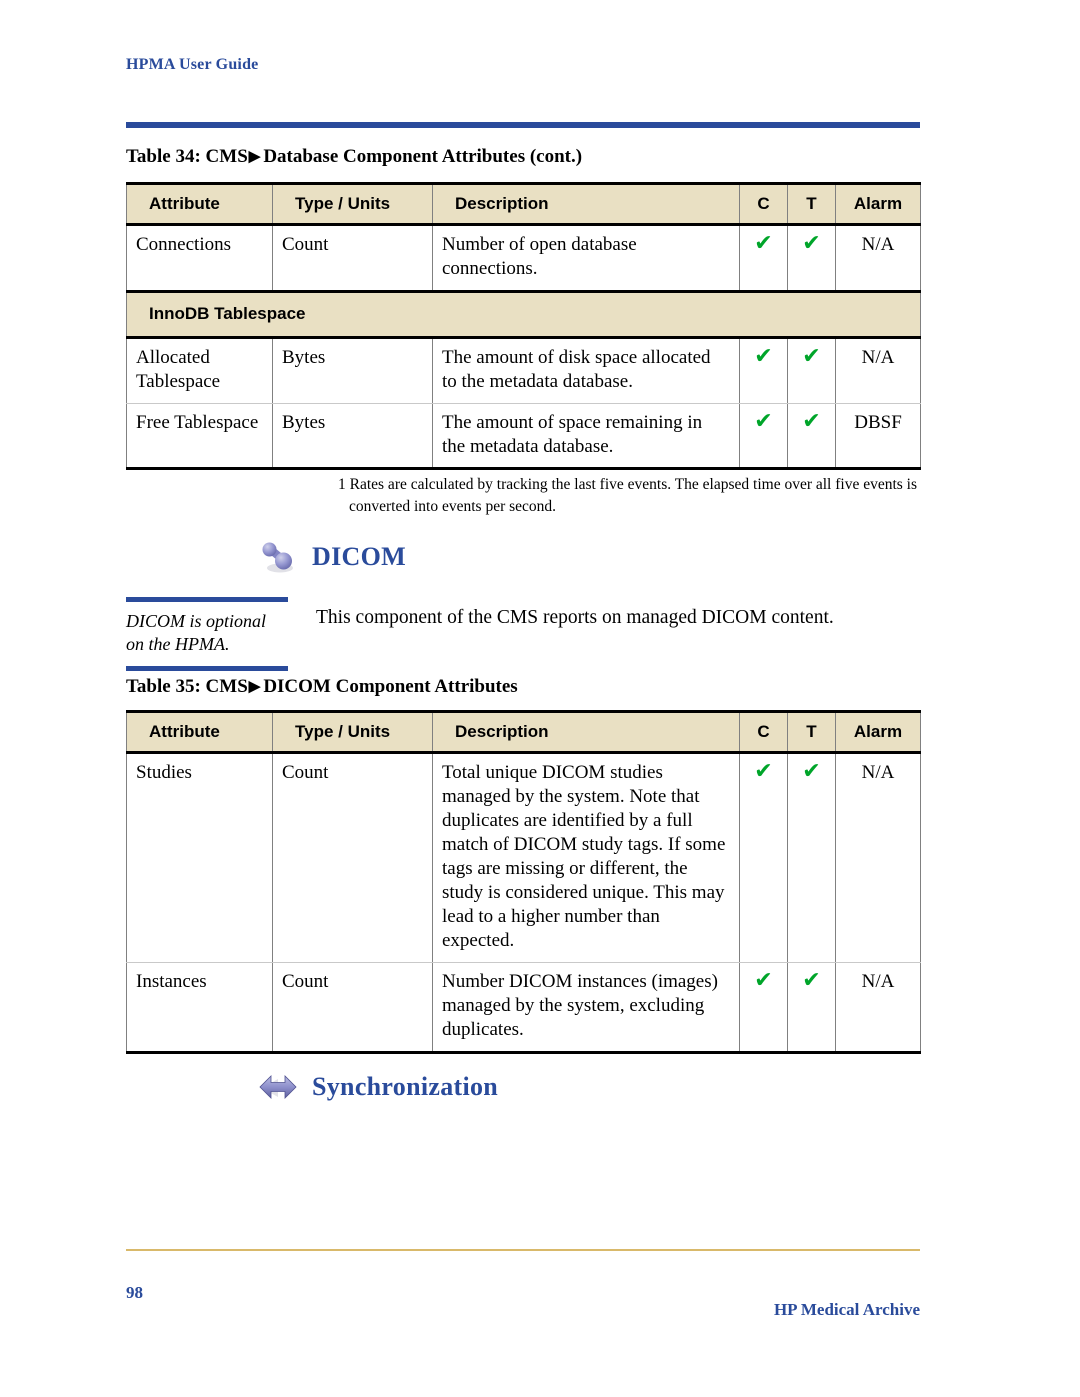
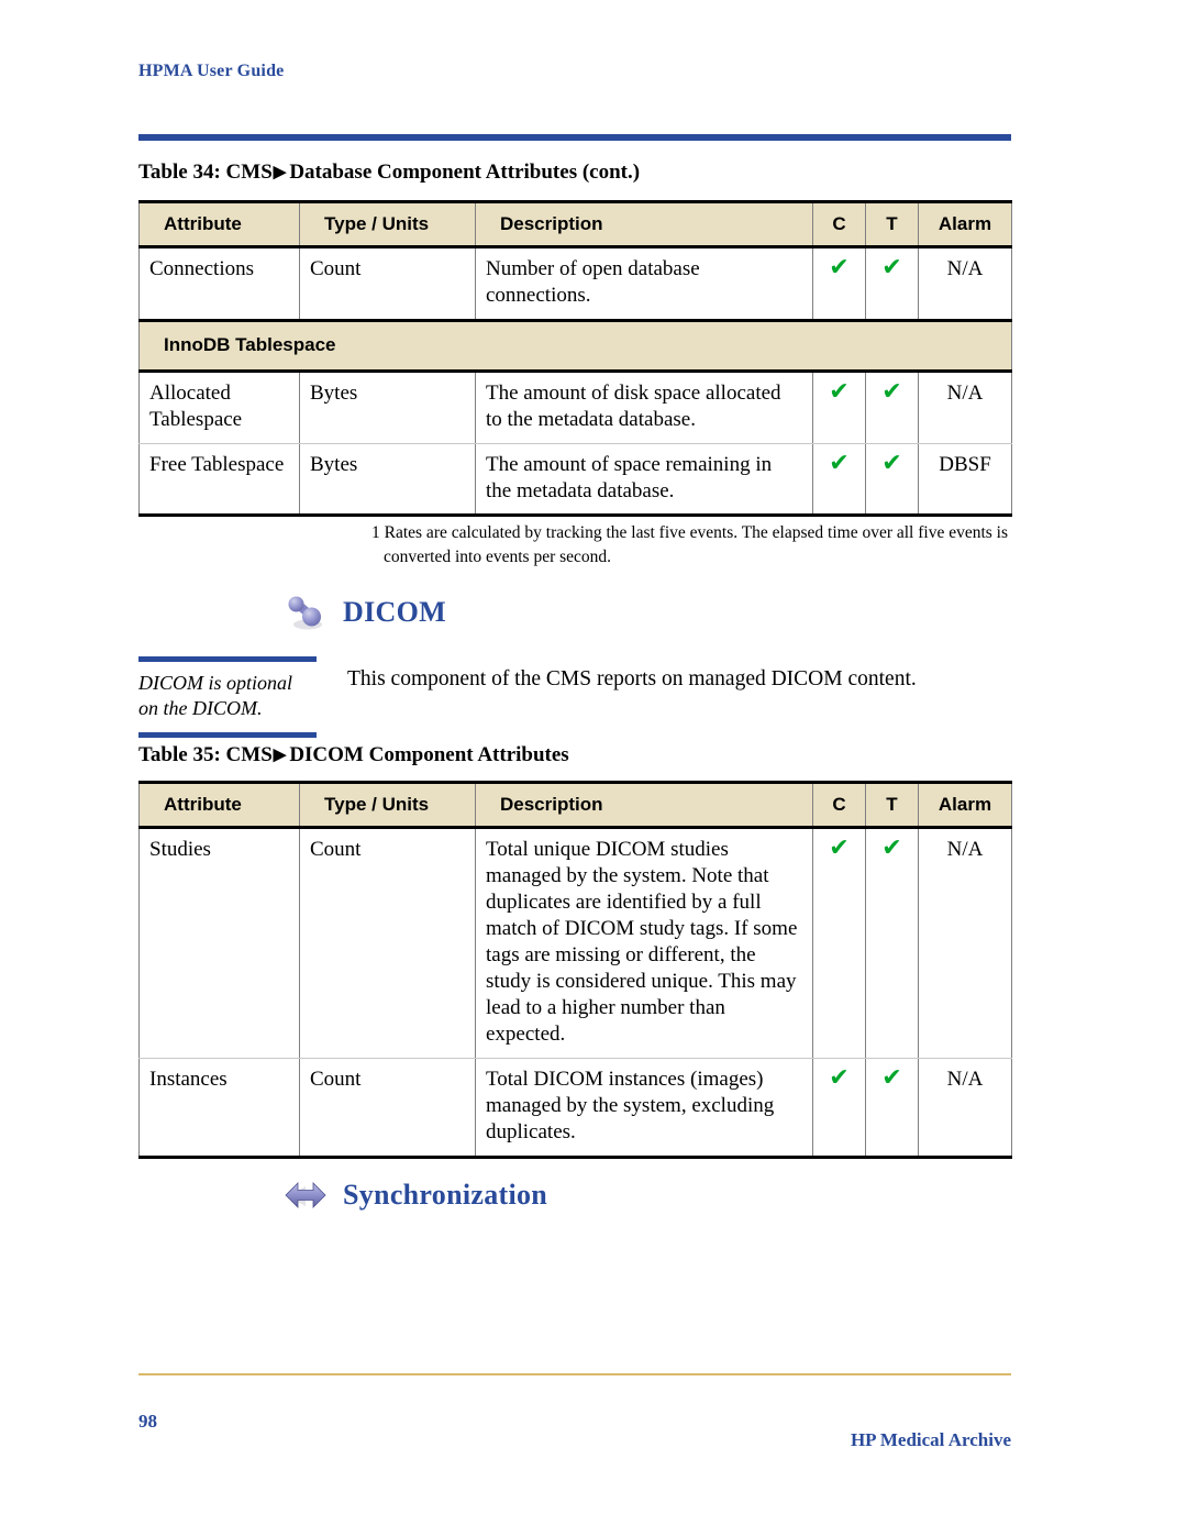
  HPMA User Guide
  Table 34: CMS▶ Database Component Attributes (cont.)
  Attribute	Type / Units	Description	C	T	Alarm
  Connections	Count	Number of open database connections.	✔	✔	N/A
  InnoDB Tablespace
  Allocated Tablespace	Bytes	The amount of disk space allocated to the metadata database.	✔	✔	N/A
  Free Tablespace	Bytes	The amount of space remaining in the metadata database.	✔	✔	DBSF
  1 Rates are calculated by tracking the last five events. The elapsed time over all five events is converted into events per second.
  DICOM
- DICOM is optional on the HPMA.
+ DICOM is optional on the DICOM.
  This component of the CMS reports on managed DICOM content.
  Table 35: CMS▶ DICOM Component Attributes
  Attribute	Type / Units	Description	C	T	Alarm
  Studies	Count	Total unique DICOM studies managed by the system. Note that duplicates are identified by a full match of DICOM study tags. If some tags are missing or different, the study is considered unique. This may lead to a higher number than expected.	✔	✔	N/A
- Instances	Count	Number DICOM instances (images) managed by the system, excluding duplicates.	✔	✔	N/A
+ Instances	Count	Total DICOM instances (images) managed by the system, excluding duplicates.	✔	✔	N/A
  Synchronization
  98
  HP Medical Archive
